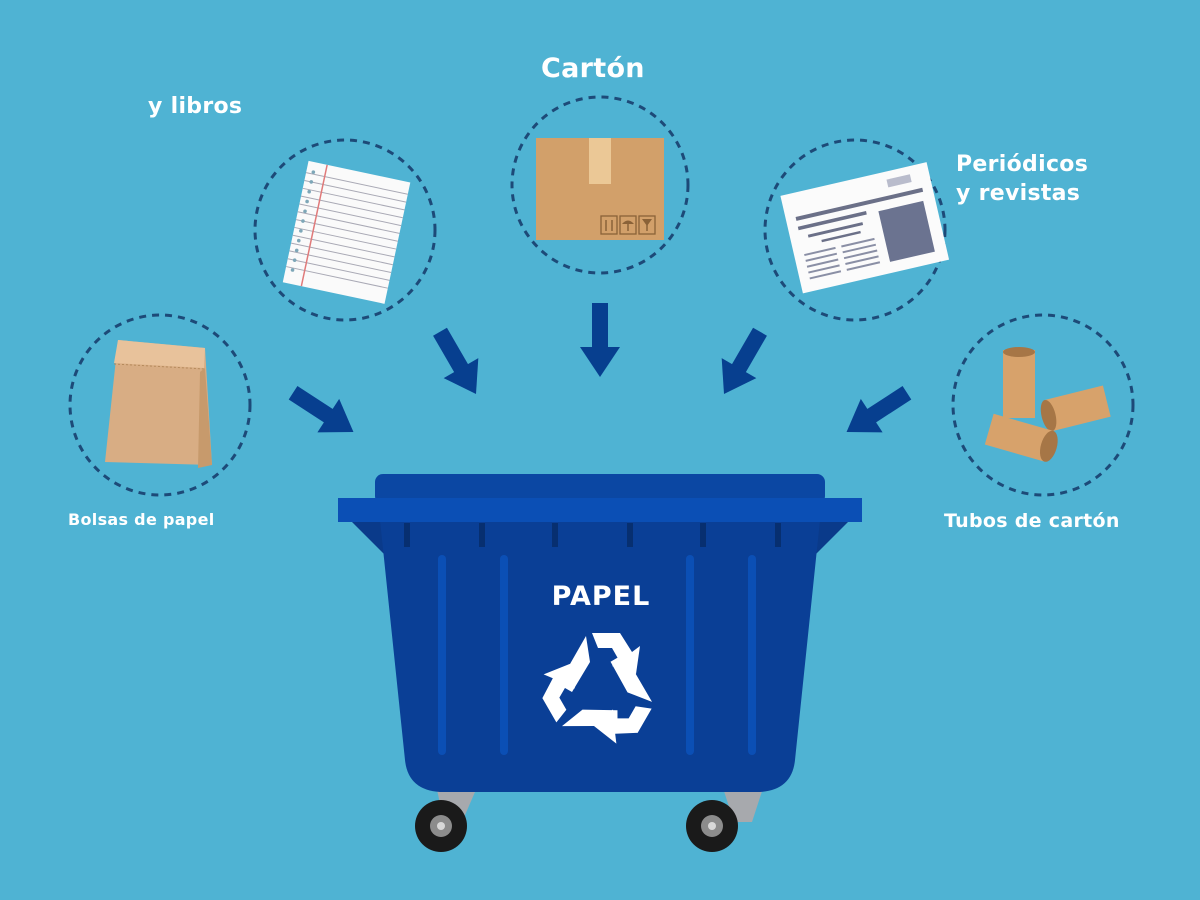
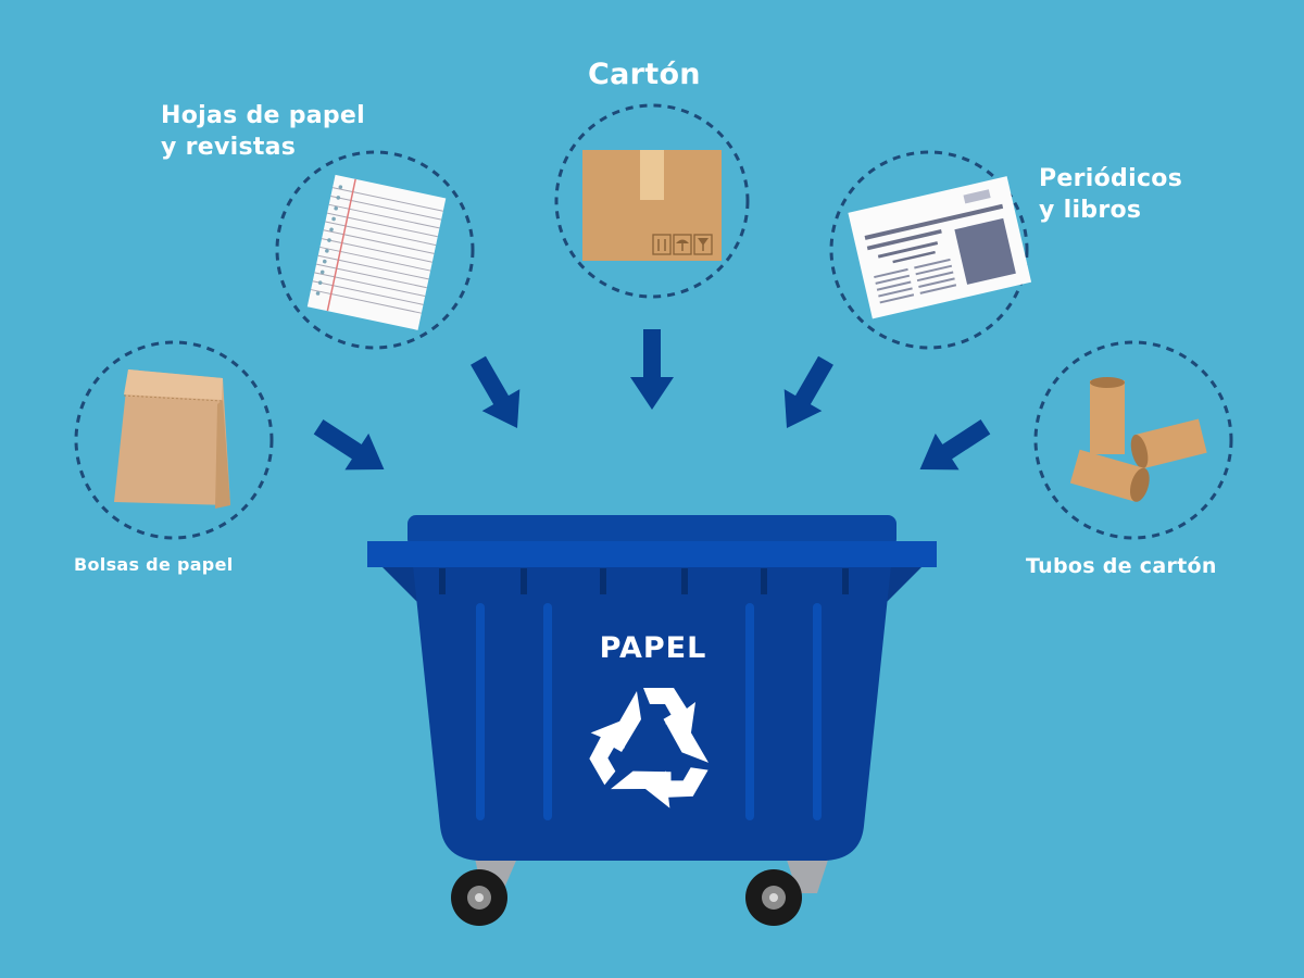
+ Hojas de papel
- y libros
+ y revistas
  Cartón
  Periódicos
- y revistas
+ y libros
  Bolsas de papel
  Tubos de cartón
  PAPEL
